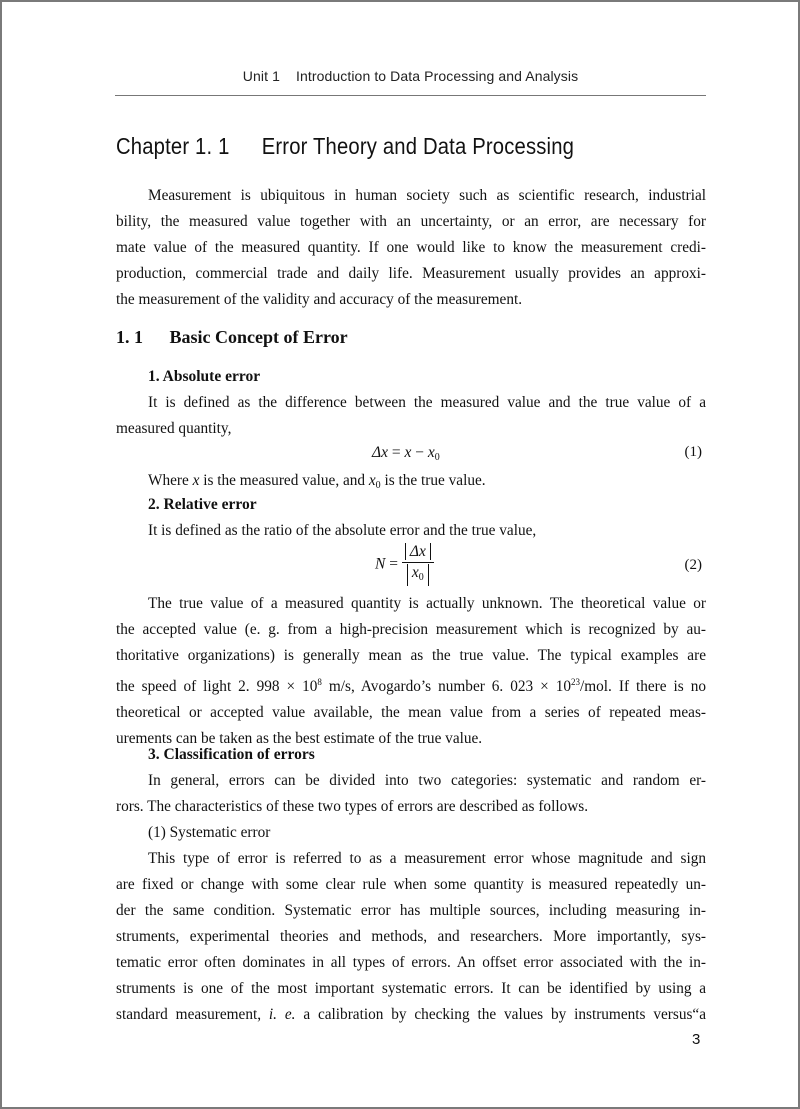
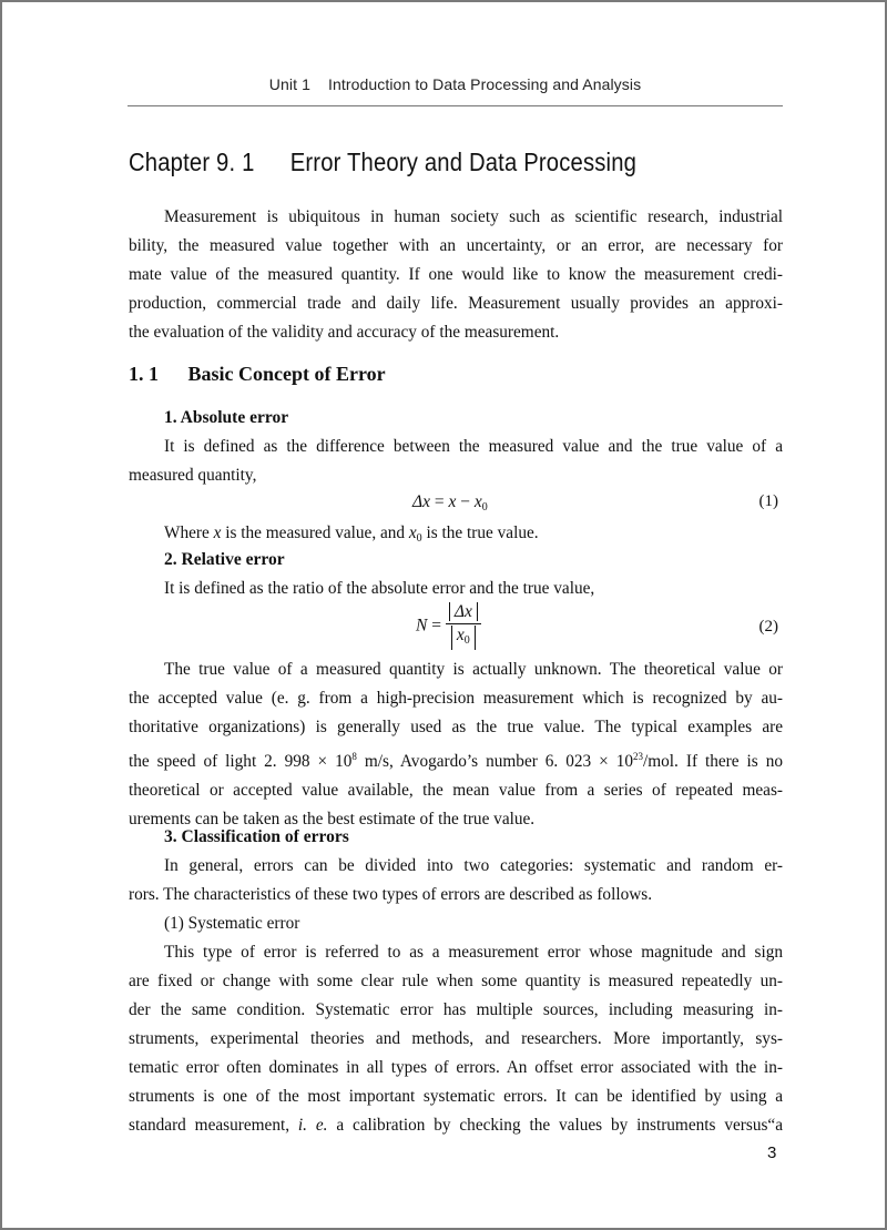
  Unit 1 Introduction to Data Processing and Analysis
- Chapter 1. 1 Error Theory and Data Processing
+ Chapter 9. 1 Error Theory and Data Processing
  Measurement is ubiquitous in human society such as scientific research, industrial
  bility, the measured value together with an uncertainty, or an error, are necessary for
  mate value of the measured quantity. If one would like to know the measurement credi-
  production, commercial trade and daily life. Measurement usually provides an approxi-
- the measurement of the validity and accuracy of the measurement.
+ the evaluation of the validity and accuracy of the measurement.
  1. 1 Basic Concept of Error
  1. Absolute error
  It is defined as the difference between the measured value and the true value of a
  measured quantity,
  Δx = x − x0
  (1)
  Where x is the measured value, and x0 is the true value.
  2. Relative error
  It is defined as the ratio of the absolute error and the true value,
  N =
  Δx
  x0
  (2)
  The true value of a measured quantity is actually unknown. The theoretical value or
  the accepted value (e. g. from a high-precision measurement which is recognized by au-
- thoritative organizations) is generally mean as the true value. The typical examples are
+ thoritative organizations) is generally used as the true value. The typical examples are
  the speed of light 2. 998 × 108 m/s, Avogardo’s number 6. 023 × 1023/mol. If there is no
  theoretical or accepted value available, the mean value from a series of repeated meas-
  urements can be taken as the best estimate of the true value.
  3. Classification of errors
  In general, errors can be divided into two categories: systematic and random er-
  rors. The characteristics of these two types of errors are described as follows.
  (1) Systematic error
  This type of error is referred to as a measurement error whose magnitude and sign
  are fixed or change with some clear rule when some quantity is measured repeatedly un-
  der the same condition. Systematic error has multiple sources, including measuring in-
  struments, experimental theories and methods, and researchers. More importantly, sys-
  tematic error often dominates in all types of errors. An offset error associated with the in-
  struments is one of the most important systematic errors. It can be identified by using a
  standard measurement, i. e. a calibration by checking the values by instruments versus“a
  3
